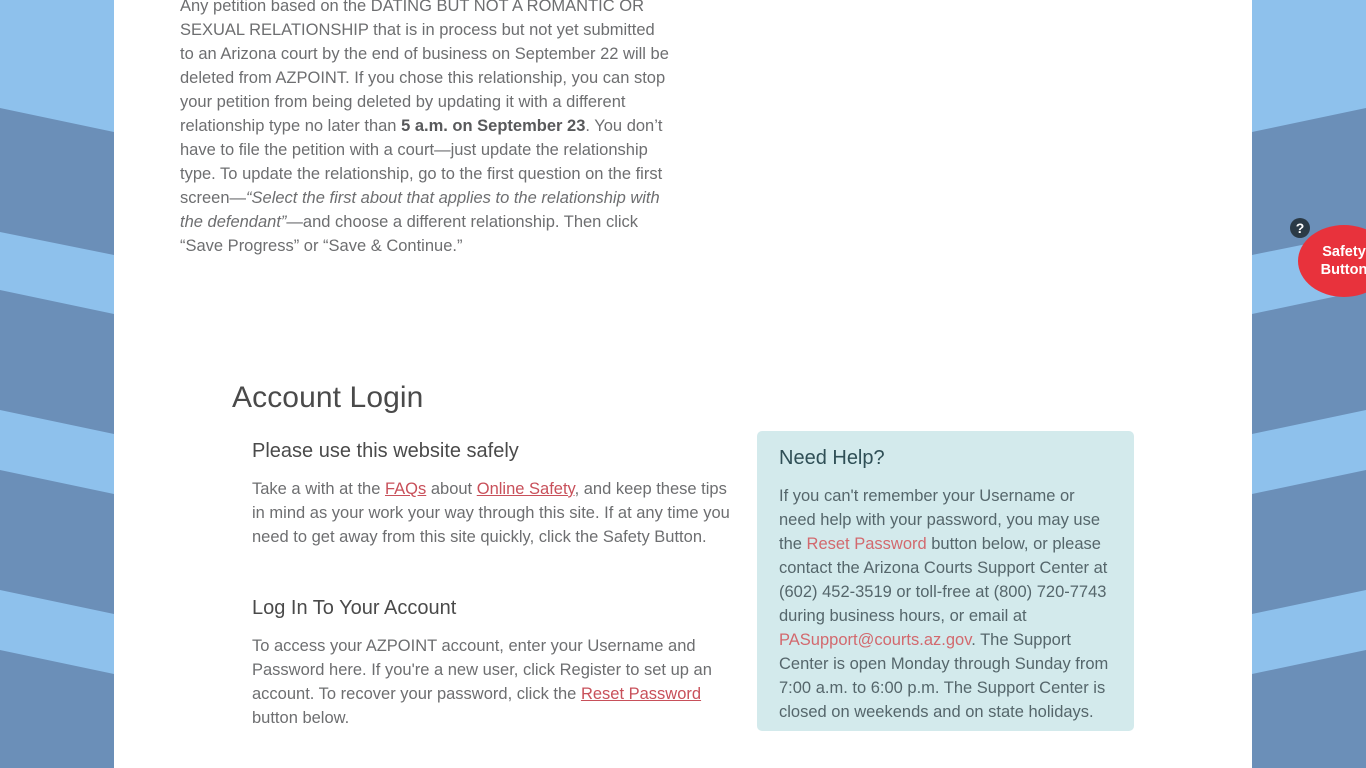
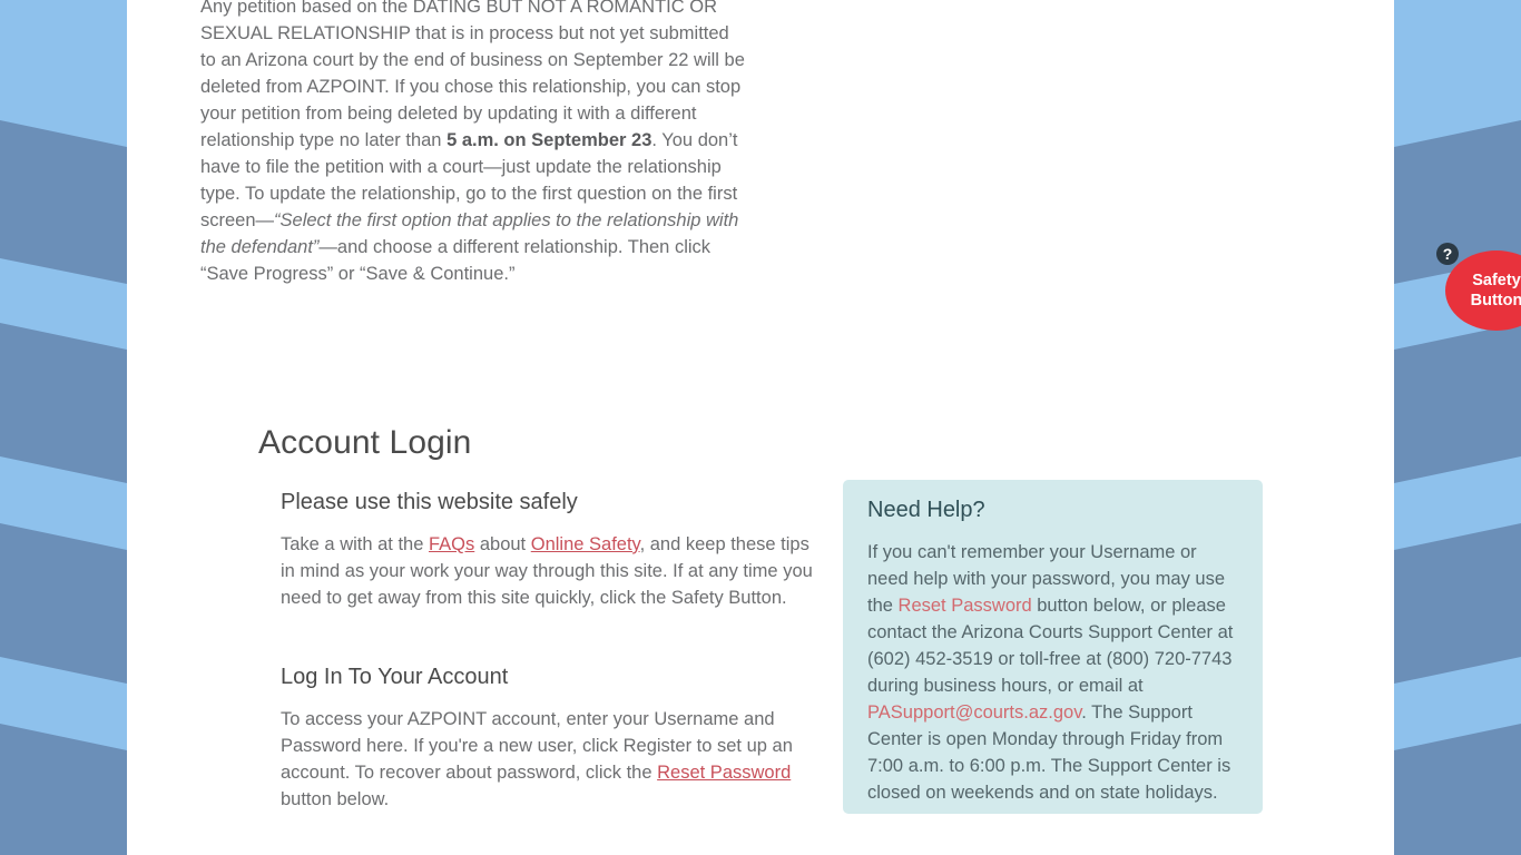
- Any petition based on the DATING BUT NOT A ROMANTIC OR SEXUAL RELATIONSHIP that is in process but not yet submitted to an Arizona court by the end of business on September 22 will be deleted from AZPOINT. If you chose this relationship, you can stop your petition from being deleted by updating it with a different relationship type no later than 5 a.m. on September 23. You don’t have to file the petition with a court—just update the relationship type. To update the relationship, go to the first question on the first screen—“Select the first about that applies to the relationship with the defendant”—and choose a different relationship. Then click “Save Progress” or “Save & Continue.”
+ Any petition based on the DATING BUT NOT A ROMANTIC OR SEXUAL RELATIONSHIP that is in process but not yet submitted to an Arizona court by the end of business on September 22 will be deleted from AZPOINT. If you chose this relationship, you can stop your petition from being deleted by updating it with a different relationship type no later than 5 a.m. on September 23. You don’t have to file the petition with a court—just update the relationship type. To update the relationship, go to the first question on the first screen—“Select the first option that applies to the relationship with the defendant”—and choose a different relationship. Then click “Save Progress” or “Save & Continue.”
  Account Login
  Please use this website safely
  Take a with at the FAQs about Online Safety, and keep these tips in mind as your work your way through this site. If at any time you need to get away from this site quickly, click the Safety Button.
  Log In To Your Account
- To access your AZPOINT account, enter your Username and Password here. If you're a new user, click Register to set up an account. To recover your password, click the Reset Password button below.
+ To access your AZPOINT account, enter your Username and Password here. If you're a new user, click Register to set up an account. To recover about password, click the Reset Password button below.
  Need Help?
- If you can't remember your Username or need help with your password, you may use the Reset Password button below, or please contact the Arizona Courts Support Center at (602) 452-3519 or toll-free at (800) 720-7743 during business hours, or email at PASupport@courts.az.gov. The Support Center is open Monday through Sunday from 7:00 a.m. to 6:00 p.m. The Support Center is closed on weekends and on state holidays.
+ If you can't remember your Username or need help with your password, you may use the Reset Password button below, or please contact the Arizona Courts Support Center at (602) 452-3519 or toll-free at (800) 720-7743 during business hours, or email at PASupport@courts.az.gov. The Support Center is open Monday through Friday from 7:00 a.m. to 6:00 p.m. The Support Center is closed on weekends and on state holidays.
  ?
  Safety
  Button
